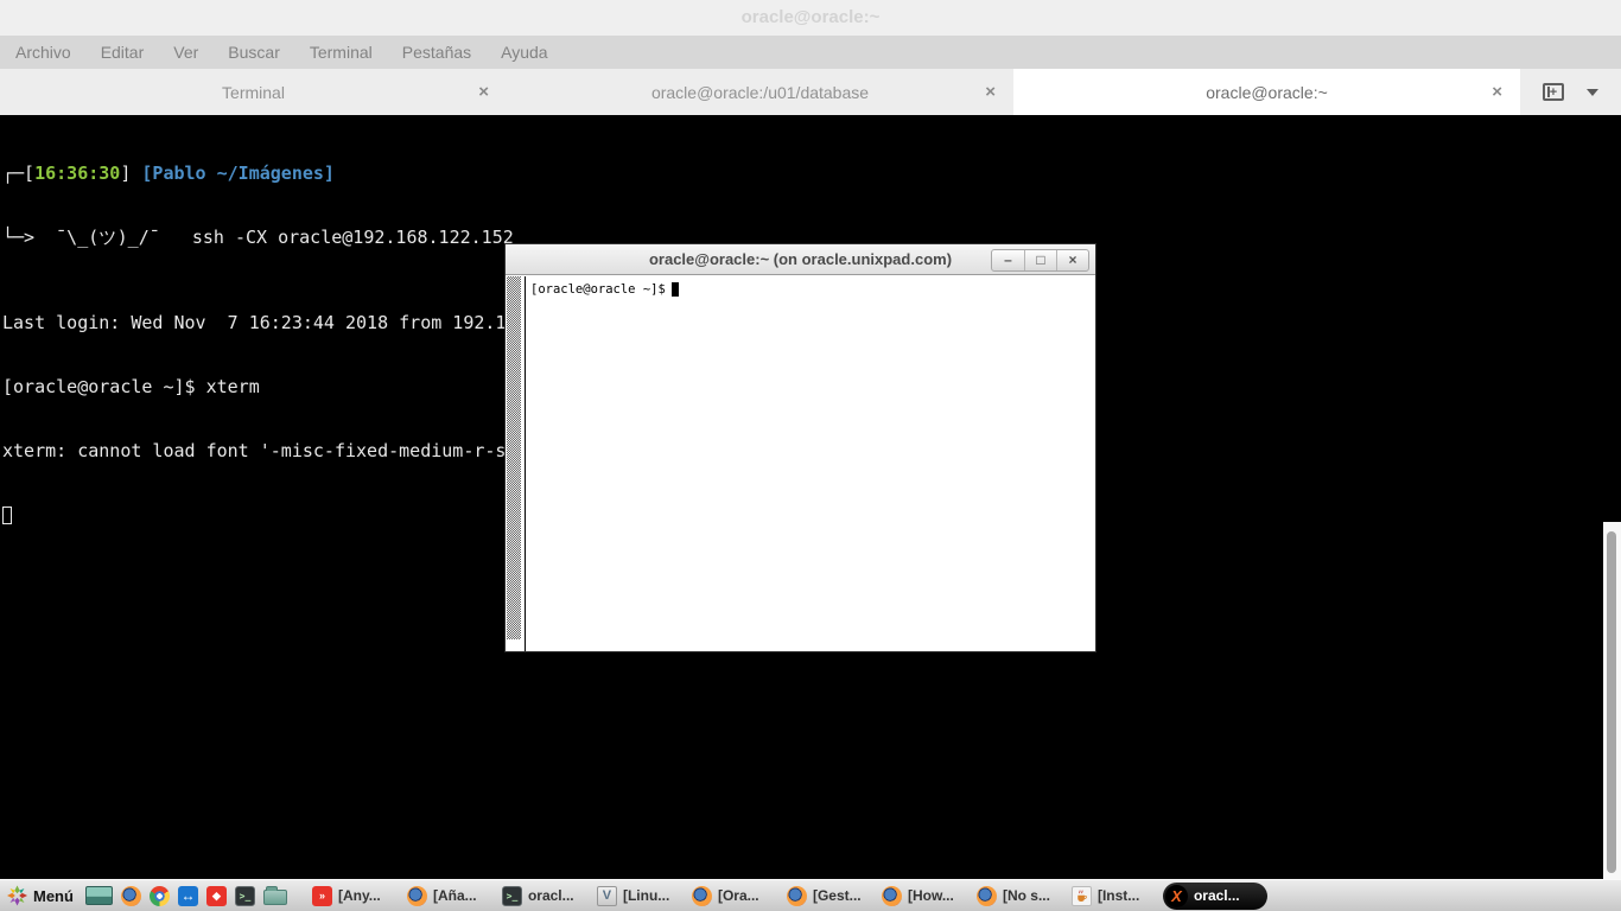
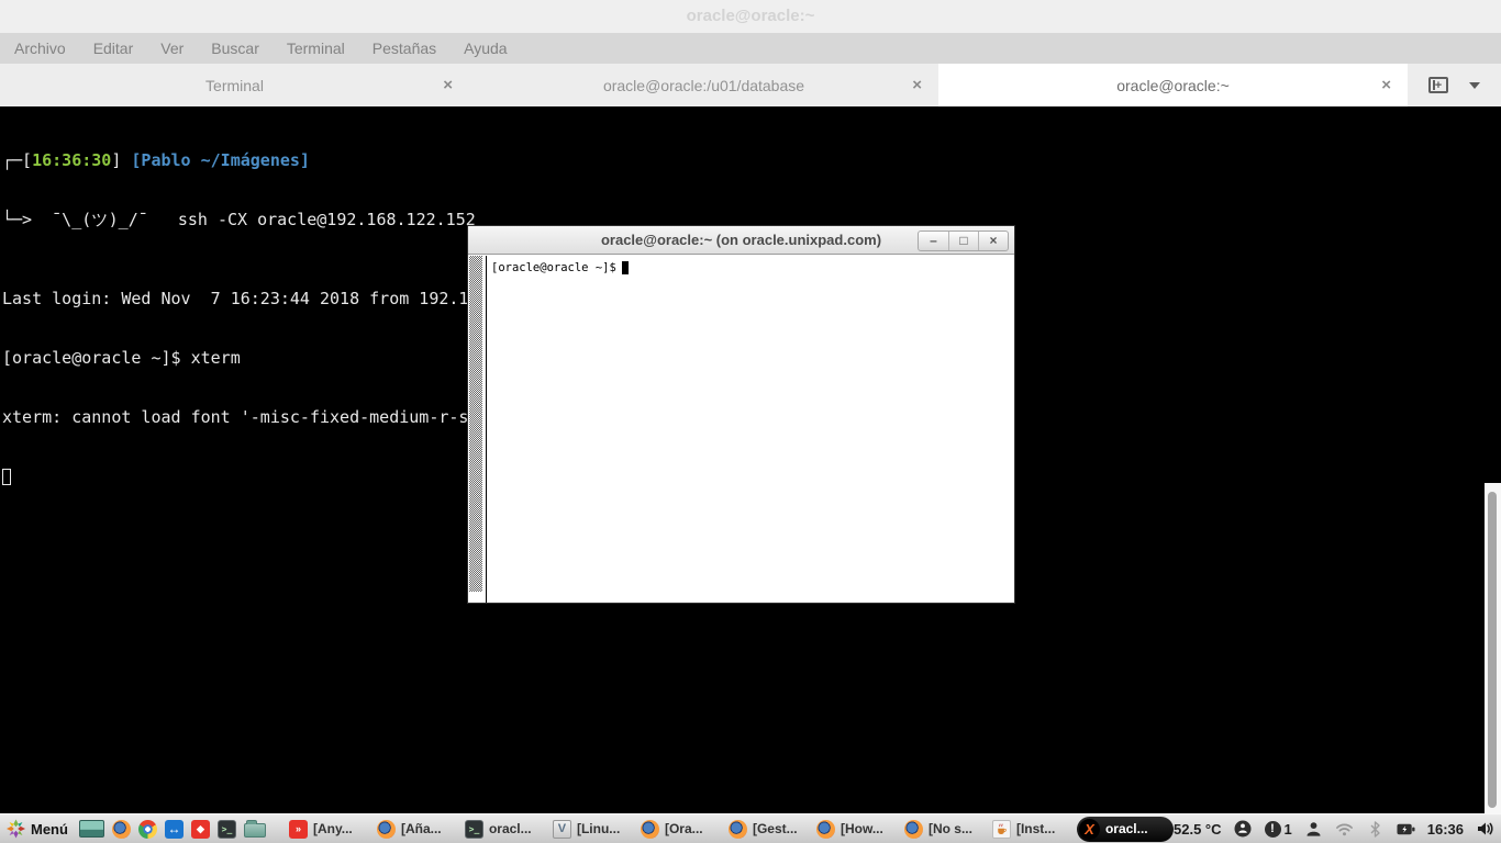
  oracle@oracle:~
  Archivo
  Editar
  Ver
  Buscar
  Terminal
  Pestañas
  Ayuda
  Terminal
  ×
  oracle@oracle:/u01/database
  ×
  oracle@oracle:~
  ×
  +
  ┌─[16:36:30] [Pablo ~/Imágenes]
  └─> ¯\_(ツ)_/¯ ssh -CX oracle@192.168.122.152
  Last login: Wed Nov 7 16:23:44 2018 from 192.1
  [oracle@oracle ~]$ xterm
  oracle@oracle:~ (on oracle.unixpad.com)
  –
  □
  ×
  [oracle@oracle ~]$
  Menú
  ↔
  ◆
  >_
  »
  [Any...
  [Aña...
  >_
  oracl...
  V
  [Linu...
  [Ora...
  [Gest...
  [How...
  [No s...
  [Inst...
  X
  oracl...
+ 52.5 °C
+ !
+ 1
+ 16:36
